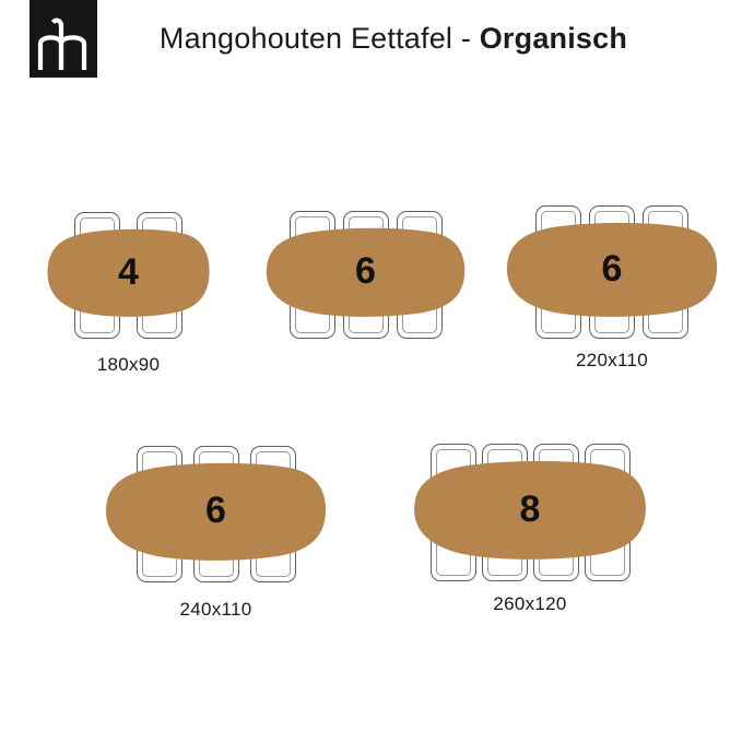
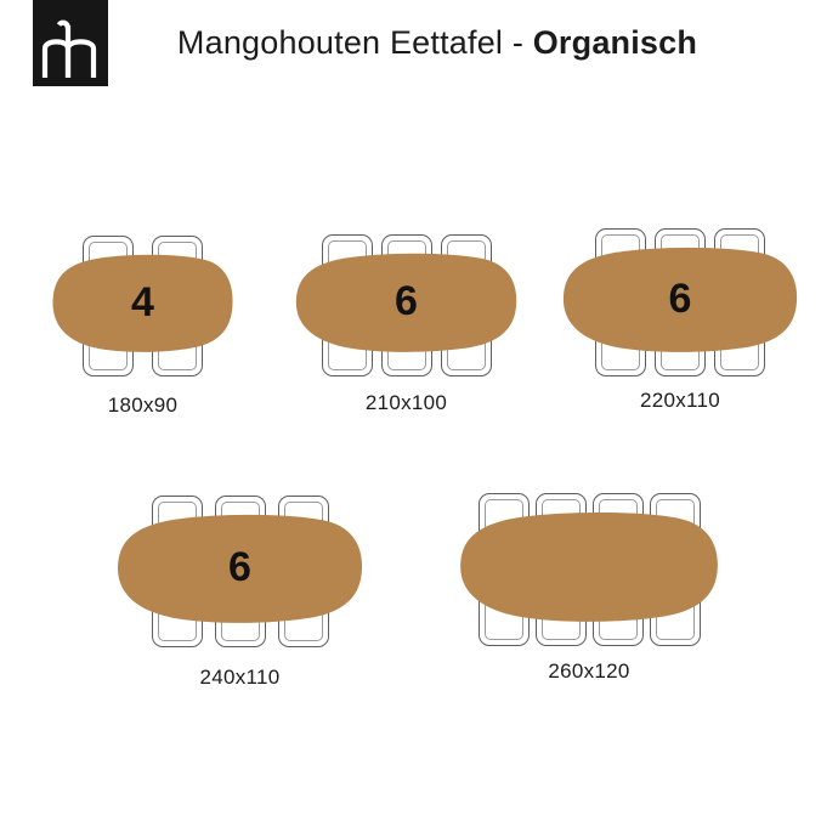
  Mangohouten Eettafel - Organisch
  4
  180x90
  6
+ 210x100
  6
  220x110
  6
  240x110
- 8
  260x120
